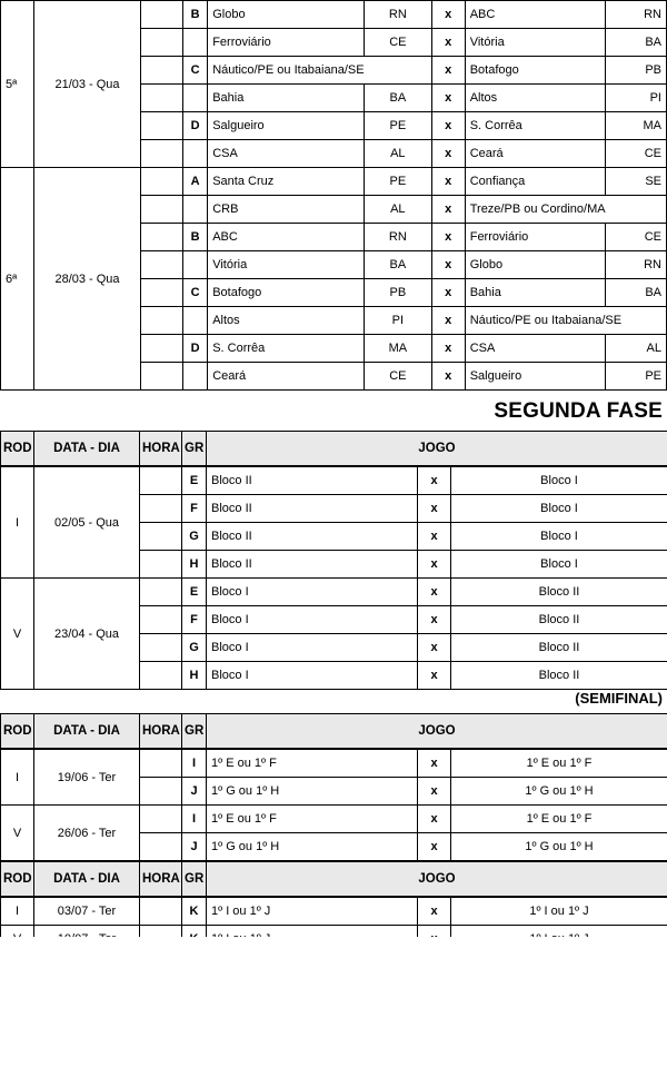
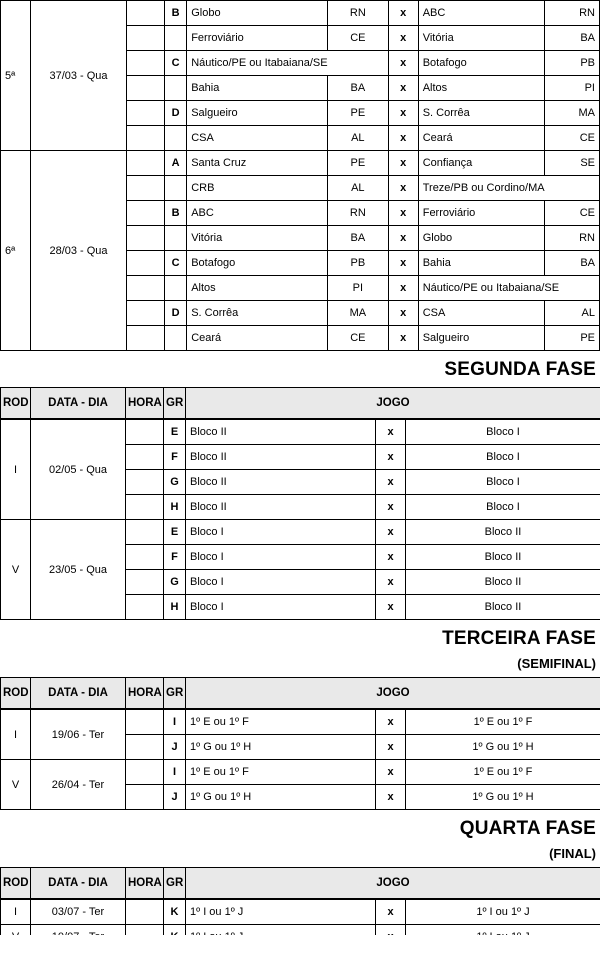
- 5ª	21/03 - Qua		B	Globo	RN	x	ABC	RN
+ 5ª	37/03 - Qua		B	Globo	RN	x	ABC	RN
  		Ferroviário	CE	x	Vitória	BA
  	C	Náutico/PE ou Itabaiana/SE	x	Botafogo	PB
  		Bahia	BA	x	Altos	PI
  	D	Salgueiro	PE	x	S. Corrêa	MA
  		CSA	AL	x	Ceará	CE
  6ª	28/03 - Qua		A	Santa Cruz	PE	x	Confiança	SE
  		CRB	AL	x	Treze/PB ou Cordino/MA
  	B	ABC	RN	x	Ferroviário	CE
  		Vitória	BA	x	Globo	RN
  	C	Botafogo	PB	x	Bahia	BA
  		Altos	PI	x	Náutico/PE ou Itabaiana/SE
  	D	S. Corrêa	MA	x	CSA	AL
  		Ceará	CE	x	Salgueiro	PE
  SEGUNDA FASE
  ROD	DATA - DIA	HORA	GR	JOGO
  I	02/05 - Qua		E	Bloco II	x	Bloco I
  	F	Bloco II	x	Bloco I
  	G	Bloco II	x	Bloco I
  	H	Bloco II	x	Bloco I
- V	23/04 - Qua		E	Bloco I	x	Bloco II
+ V	23/05 - Qua		E	Bloco I	x	Bloco II
  	F	Bloco I	x	Bloco II
  	G	Bloco I	x	Bloco II
  	H	Bloco I	x	Bloco II
+ TERCEIRA FASE
  (SEMIFINAL)
  ROD	DATA - DIA	HORA	GR	JOGO
  I	19/06 - Ter		I	1º E ou 1º F	x	1º E ou 1º F
  	J	1º G ou 1º H	x	1º G ou 1º H
- V	26/06 - Ter		I	1º E ou 1º F	x	1º E ou 1º F
+ V	26/04 - Ter		I	1º E ou 1º F	x	1º E ou 1º F
  	J	1º G ou 1º H	x	1º G ou 1º H
+ QUARTA FASE
+ (FINAL)
  ROD	DATA - DIA	HORA	GR	JOGO
  I	03/07 - Ter		K	1º I ou 1º J	x	1º I ou 1º J
